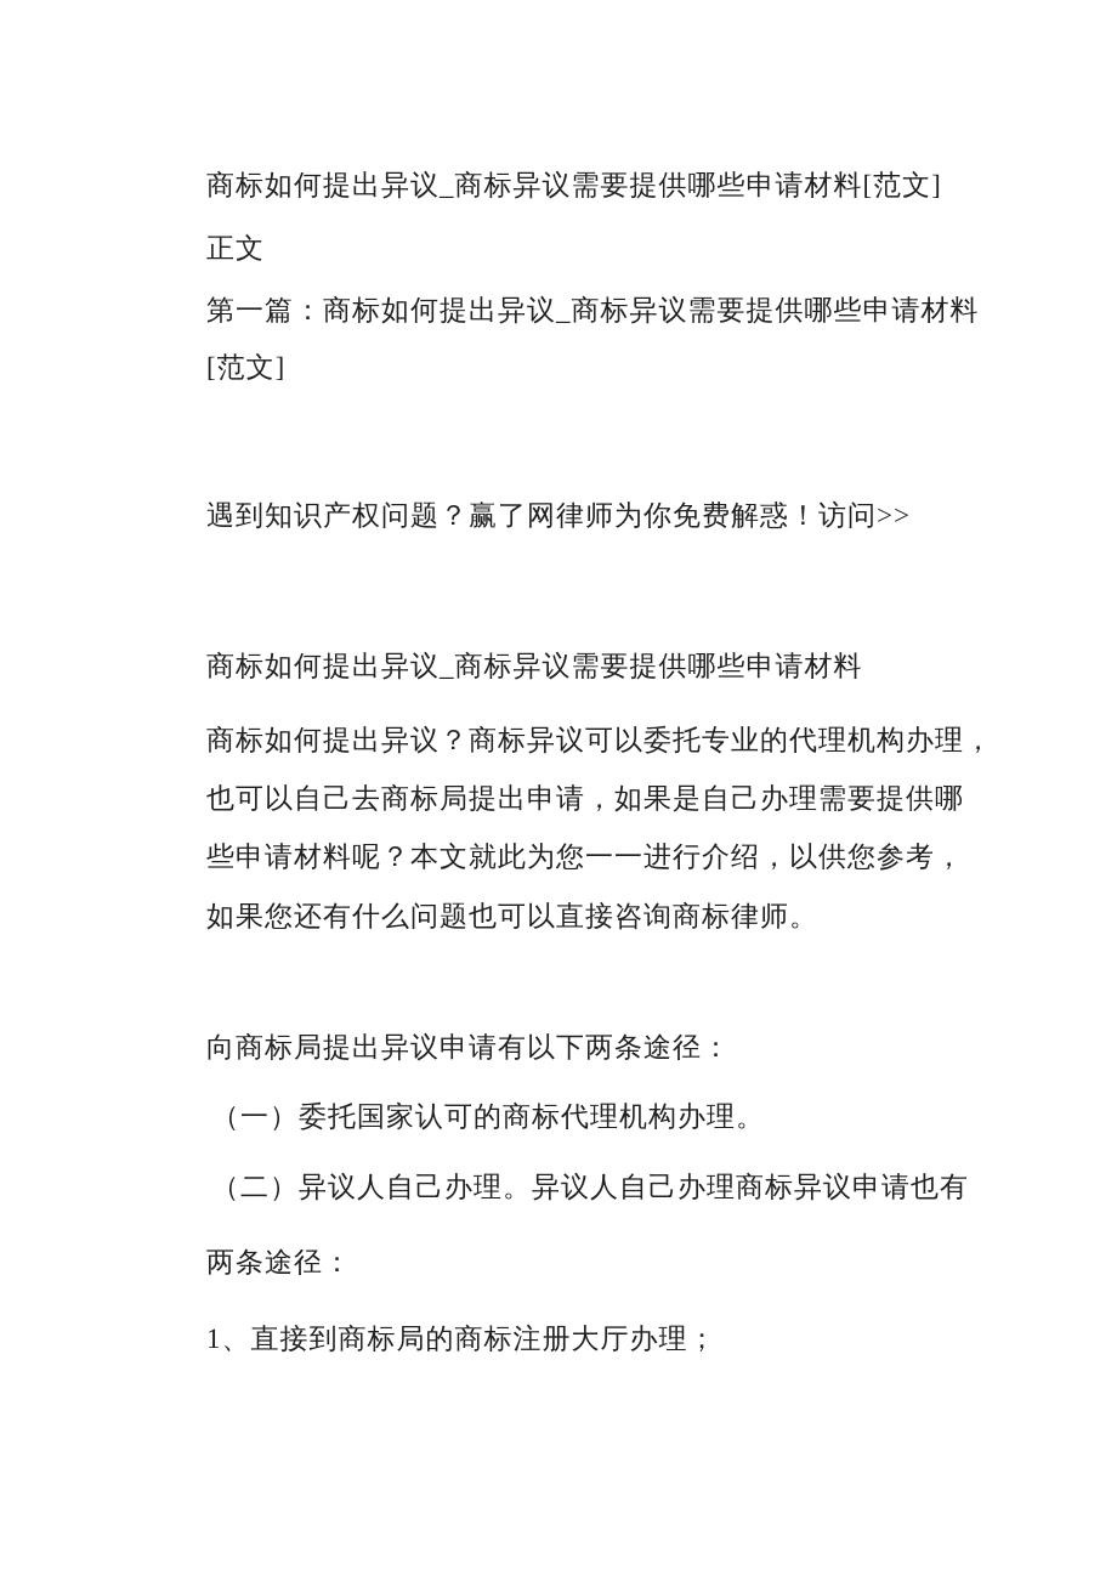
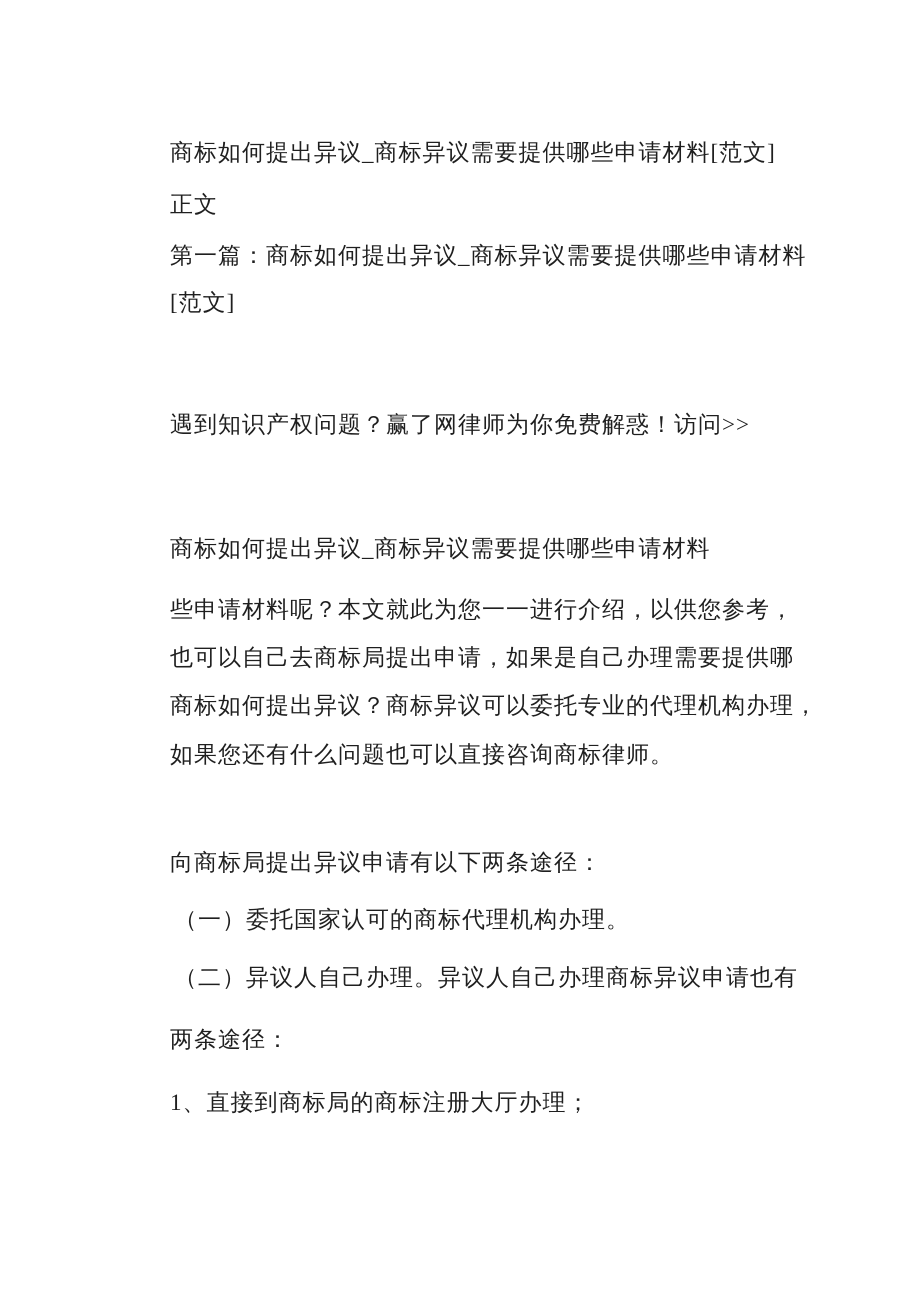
  商标如何提出异议_商标异议需要提供哪些申请材料[范文]
  正文
  第一篇：商标如何提出异议_商标异议需要提供哪些申请材料
  [范文]
  遇到知识产权问题？赢了网律师为你免费解惑！访问>>
  商标如何提出异议_商标异议需要提供哪些申请材料
- 商标如何提出异议？商标异议可以委托专业的代理机构办理，
+ 些申请材料呢？本文就此为您一一进行介绍，以供您参考，
  也可以自己去商标局提出申请，如果是自己办理需要提供哪
- 些申请材料呢？本文就此为您一一进行介绍，以供您参考，
+ 商标如何提出异议？商标异议可以委托专业的代理机构办理，
  如果您还有什么问题也可以直接咨询商标律师。
  向商标局提出异议申请有以下两条途径：
  （一）委托国家认可的商标代理机构办理。
  （二）异议人自己办理。异议人自己办理商标异议申请也有
  两条途径：
  1、直接到商标局的商标注册大厅办理；
